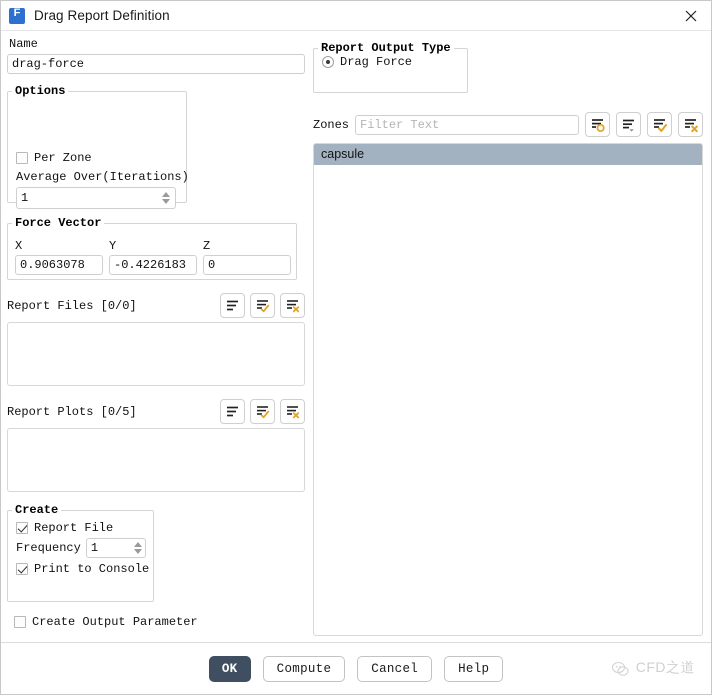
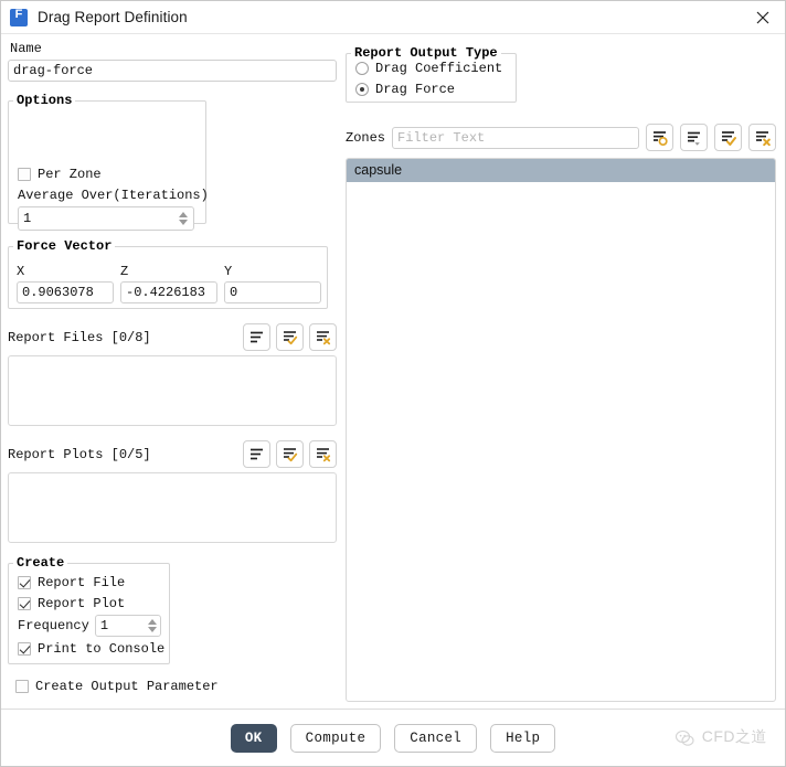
  Drag Report Definition
  Name
  drag-force
  Options
  Per Zone
  Average Over(Iterations)
  1
  Force Vector
  X
  0.9063078
- Y
+ Z
  -0.4226183
- Z
+ Y
  0
- Report Files [0/0]
+ Report Files [0/8]
  Report Plots [0/5]
  Create
  Report File
+ Report Plot
  Frequency
  1
  Print to Console
  Create Output Parameter
  Report Output Type
+ Drag Coefficient
  Drag Force
  Zones
  Filter Text
  capsule
  OK
  Compute
  Cancel
  Help
  CFD之道
